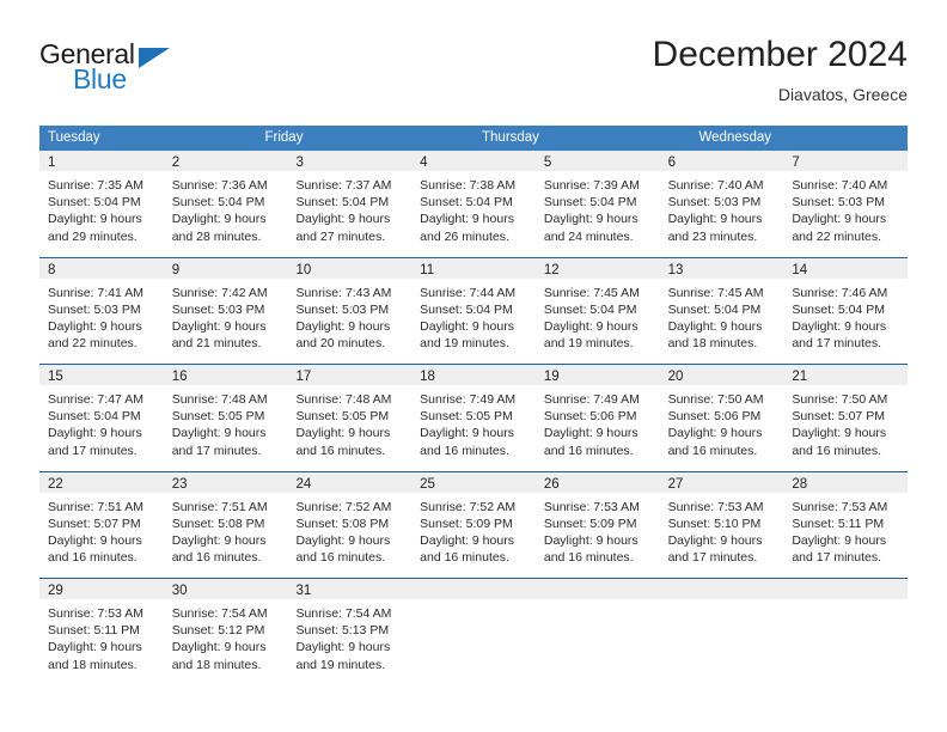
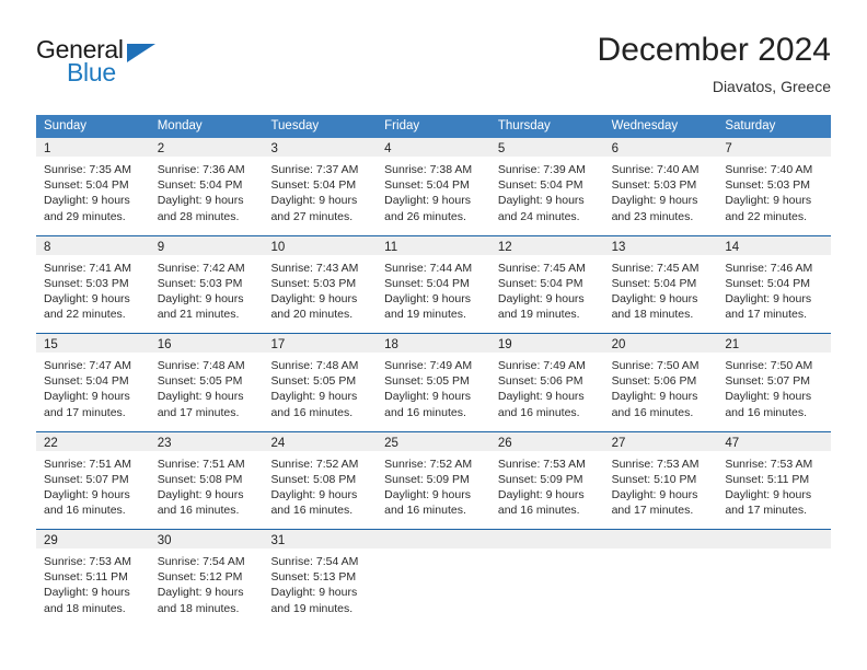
  General
  Blue
  December 2024
  Diavatos, Greece
+ Sunday
+ Monday
  Tuesday
  Friday
  Thursday
  Wednesday
+ Saturday
  1
  Sunrise: 7:35 AM
  Sunset: 5:04 PM
  Daylight: 9 hours
  and 29 minutes.
  2
  Sunrise: 7:36 AM
  Sunset: 5:04 PM
  Daylight: 9 hours
  and 28 minutes.
  3
  Sunrise: 7:37 AM
  Sunset: 5:04 PM
  Daylight: 9 hours
  and 27 minutes.
  4
  Sunrise: 7:38 AM
  Sunset: 5:04 PM
  Daylight: 9 hours
  and 26 minutes.
  5
  Sunrise: 7:39 AM
  Sunset: 5:04 PM
  Daylight: 9 hours
  and 24 minutes.
  6
  Sunrise: 7:40 AM
  Sunset: 5:03 PM
  Daylight: 9 hours
  and 23 minutes.
  7
  Sunrise: 7:40 AM
  Sunset: 5:03 PM
  Daylight: 9 hours
  and 22 minutes.
  8
  Sunrise: 7:41 AM
  Sunset: 5:03 PM
  Daylight: 9 hours
  and 22 minutes.
  9
  Sunrise: 7:42 AM
  Sunset: 5:03 PM
  Daylight: 9 hours
  and 21 minutes.
  10
  Sunrise: 7:43 AM
  Sunset: 5:03 PM
  Daylight: 9 hours
  and 20 minutes.
  11
  Sunrise: 7:44 AM
  Sunset: 5:04 PM
  Daylight: 9 hours
  and 19 minutes.
  12
  Sunrise: 7:45 AM
  Sunset: 5:04 PM
  Daylight: 9 hours
  and 19 minutes.
  13
  Sunrise: 7:45 AM
  Sunset: 5:04 PM
  Daylight: 9 hours
  and 18 minutes.
  14
  Sunrise: 7:46 AM
  Sunset: 5:04 PM
  Daylight: 9 hours
  and 17 minutes.
  15
  Sunrise: 7:47 AM
  Sunset: 5:04 PM
  Daylight: 9 hours
  and 17 minutes.
  16
  Sunrise: 7:48 AM
  Sunset: 5:05 PM
  Daylight: 9 hours
  and 17 minutes.
  17
  Sunrise: 7:48 AM
  Sunset: 5:05 PM
  Daylight: 9 hours
  and 16 minutes.
  18
  Sunrise: 7:49 AM
  Sunset: 5:05 PM
  Daylight: 9 hours
  and 16 minutes.
  19
  Sunrise: 7:49 AM
  Sunset: 5:06 PM
  Daylight: 9 hours
  and 16 minutes.
  20
  Sunrise: 7:50 AM
  Sunset: 5:06 PM
  Daylight: 9 hours
  and 16 minutes.
  21
  Sunrise: 7:50 AM
  Sunset: 5:07 PM
  Daylight: 9 hours
  and 16 minutes.
  22
  Sunrise: 7:51 AM
  Sunset: 5:07 PM
  Daylight: 9 hours
  and 16 minutes.
  23
  Sunrise: 7:51 AM
  Sunset: 5:08 PM
  Daylight: 9 hours
  and 16 minutes.
  24
  Sunrise: 7:52 AM
  Sunset: 5:08 PM
  Daylight: 9 hours
  and 16 minutes.
  25
  Sunrise: 7:52 AM
  Sunset: 5:09 PM
  Daylight: 9 hours
  and 16 minutes.
  26
  Sunrise: 7:53 AM
  Sunset: 5:09 PM
  Daylight: 9 hours
  and 16 minutes.
  27
  Sunrise: 7:53 AM
  Sunset: 5:10 PM
  Daylight: 9 hours
  and 17 minutes.
- 28
+ 47
  Sunrise: 7:53 AM
  Sunset: 5:11 PM
  Daylight: 9 hours
  and 17 minutes.
  29
  Sunrise: 7:53 AM
  Sunset: 5:11 PM
  Daylight: 9 hours
  and 18 minutes.
  30
  Sunrise: 7:54 AM
  Sunset: 5:12 PM
  Daylight: 9 hours
  and 18 minutes.
  31
  Sunrise: 7:54 AM
  Sunset: 5:13 PM
  Daylight: 9 hours
  and 19 minutes.
